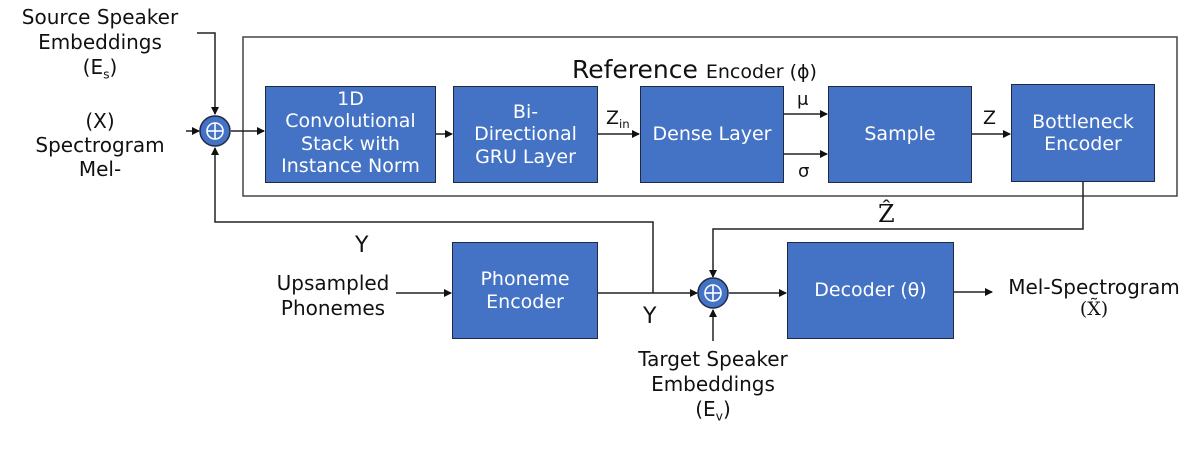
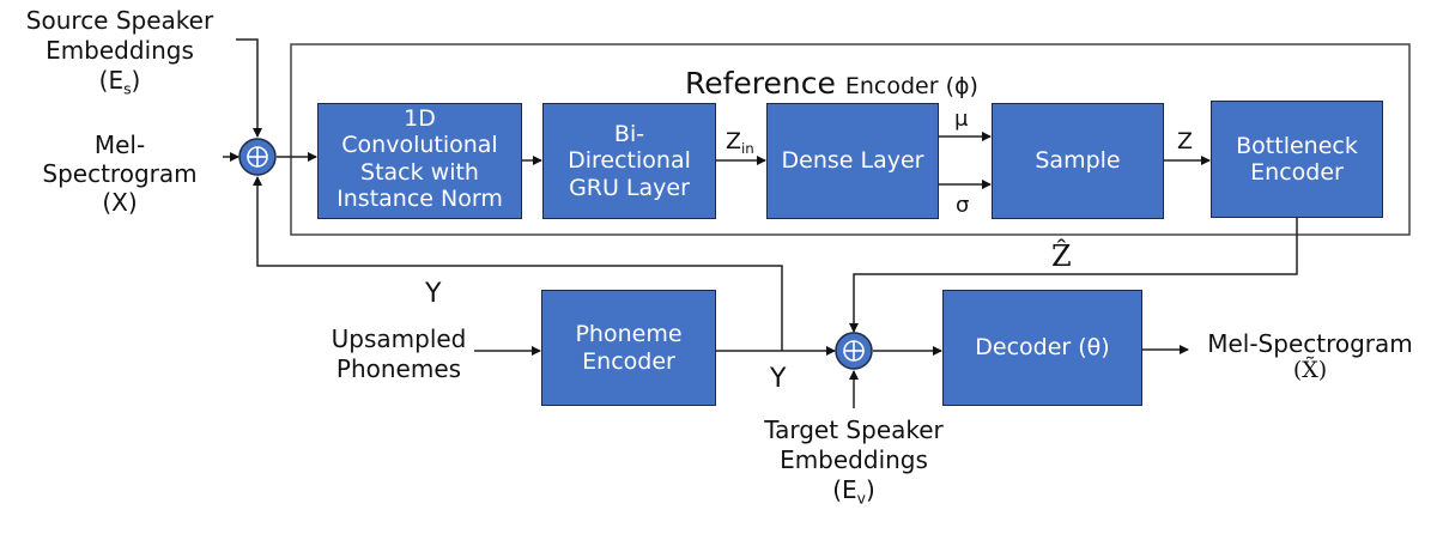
  Source Speaker
  Embeddings
  (Es)
- (X)
+ Mel-
  Spectrogram
- Mel-
+ (X)
  Reference Encoder (ϕ)
  1D
  Convolutional
  Stack with
  Instance Norm
  Bi-
  Directional
  GRU Layer
  Dense Layer
  Sample
  Bottleneck
  Encoder
  Phoneme
  Encoder
  Decoder (θ)
  Zin
  μ
  σ
  Z
  Ẑ
  Y
  Y
  Upsampled
  Phonemes
  Target Speaker
  Embeddings
  (Ev)
  Mel-Spectrogram
  (X̃)
